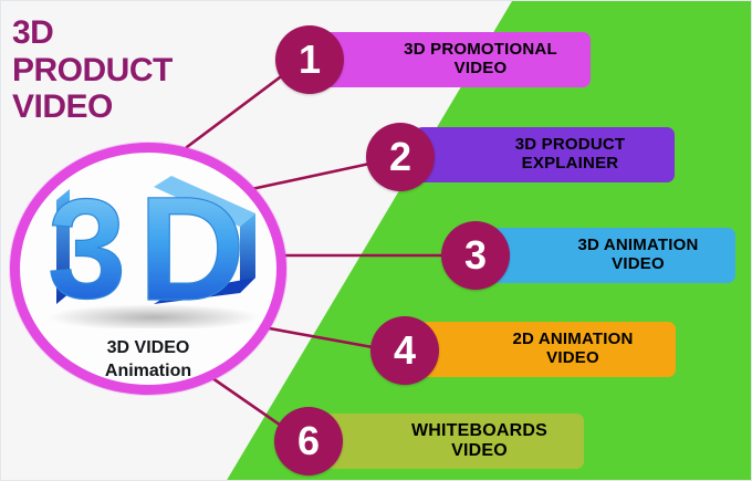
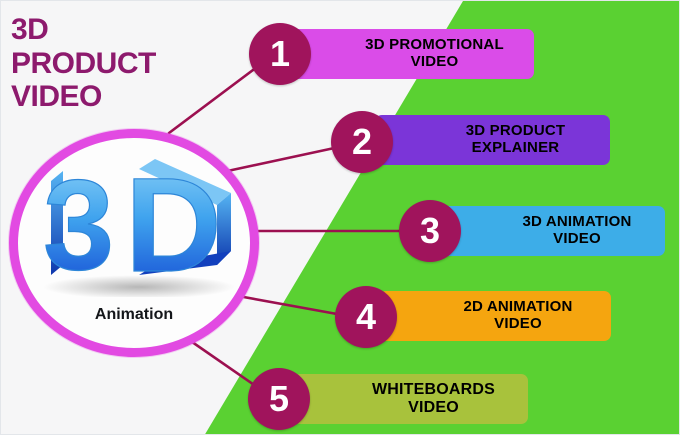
  3D
  PRODUCT
  VIDEO
  3
  D
- 3D VIDEO
  Animation
  3D PROMOTIONAL
  VIDEO
  1
  3D PRODUCT
  EXPLAINER
  2
  3D ANIMATION
  VIDEO
  3
  2D ANIMATION
  VIDEO
  4
  WHITEBOARDS
  VIDEO
- 6
+ 5
